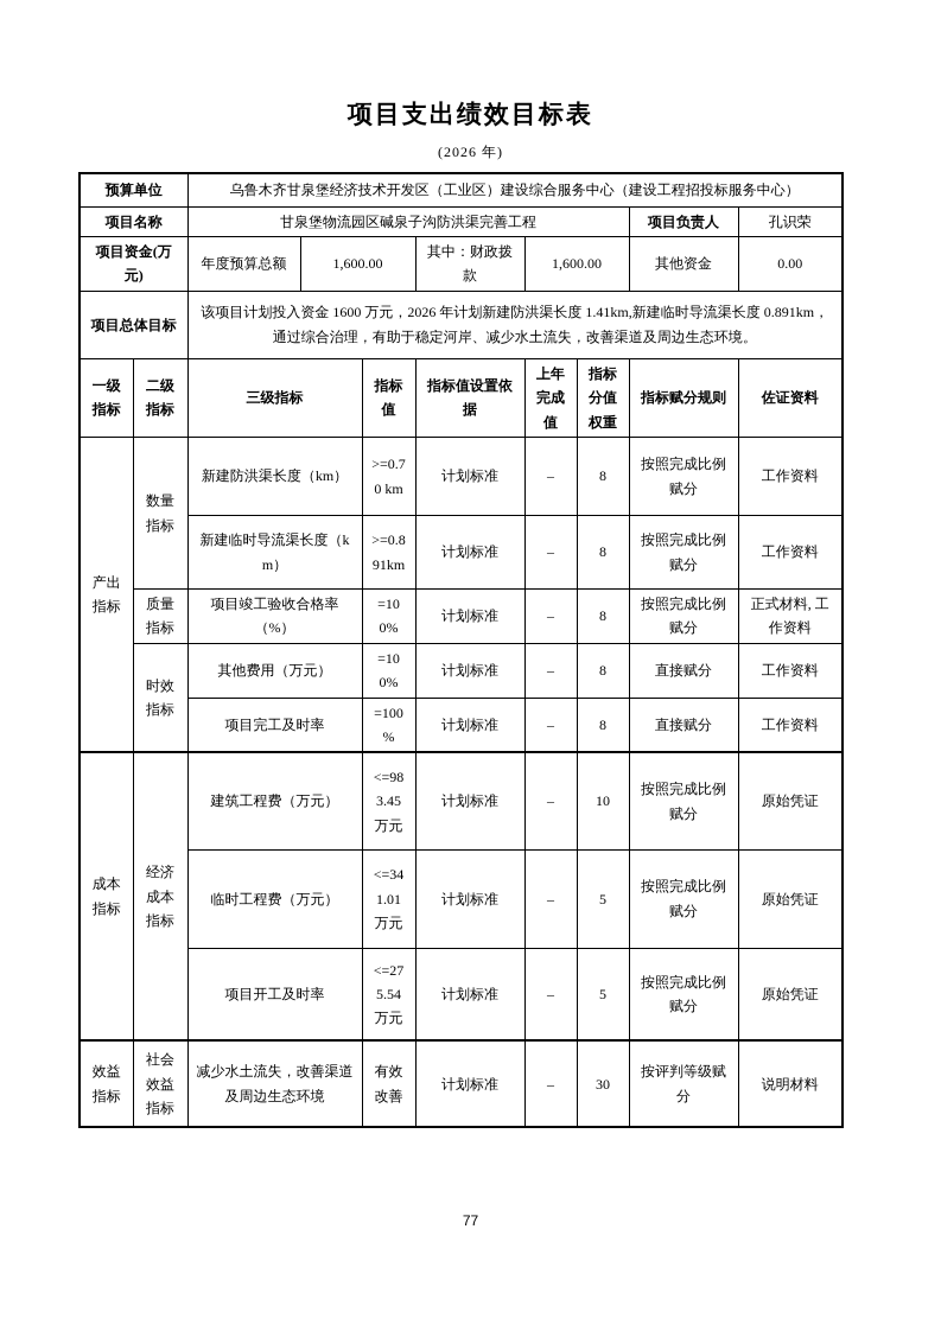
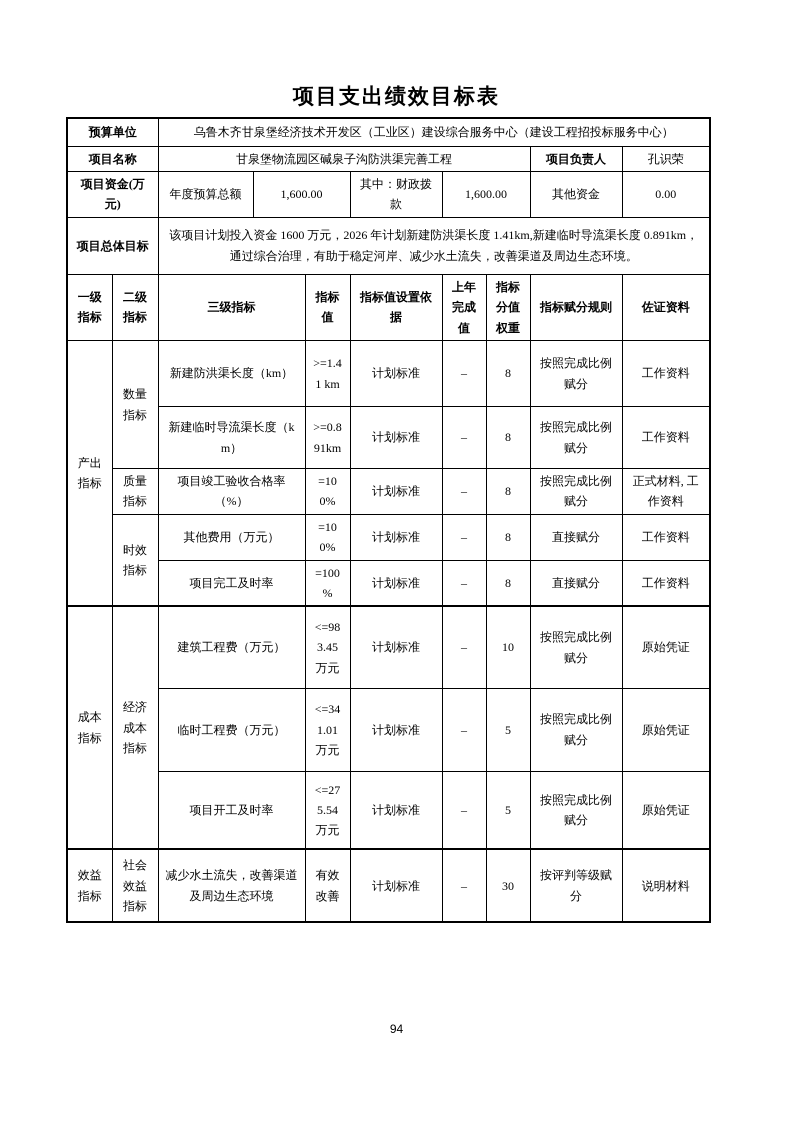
  项目支出绩效目标表
- (2026 年)
  预算单位	乌鲁木齐甘泉堡经济技术开发区（工业区）建设综合服务中心（建设工程招投标服务中心）
  项目名称	甘泉堡物流园区碱泉子沟防洪渠完善工程	项目负责人	孔识荣
  项目资金(万元)	年度预算总额	1,600.00	其中：财政拨款	1,600.00	其他资金	0.00
  项目总体目标	该项目计划投入资金 1600 万元，2026 年计划新建防洪渠长度 1.41km,新建临时导流渠长度 0.891km，通过综合治理，有助于稳定河岸、减少水土流失，改善渠道及周边生态环境。
  一级指标	二级指标	三级指标	指标值	指标值设置依据	上年完成值	指标分值权重	指标赋分规则	佐证资料
- 产出指标	数量指标	新建防洪渠长度（km）	>=0.70 km	计划标准	–	8	按照完成比例赋分	工作资料
+ 产出指标	数量指标	新建防洪渠长度（km）	>=1.41 km	计划标准	–	8	按照完成比例赋分	工作资料
  新建临时导流渠长度（km）	>=0.891km	计划标准	–	8	按照完成比例赋分	工作资料
  质量指标	项目竣工验收合格率（%）	=100%	计划标准	–	8	按照完成比例赋分	正式材料, 工作资料
  时效指标	其他费用（万元）	=100%	计划标准	–	8	直接赋分	工作资料
  项目完工及时率	=100 %	计划标准	–	8	直接赋分	工作资料
  成本指标	经济成本指标	建筑工程费（万元）	<=983.45 万元	计划标准	–	10	按照完成比例赋分	原始凭证
  临时工程费（万元）	<=341.01 万元	计划标准	–	5	按照完成比例赋分	原始凭证
  项目开工及时率	<=275.54 万元	计划标准	–	5	按照完成比例赋分	原始凭证
  效益指标	社会效益指标	减少水土流失，改善渠道及周边生态环境	有效改善	计划标准	–	30	按评判等级赋分	说明材料
- 77
+ 94
